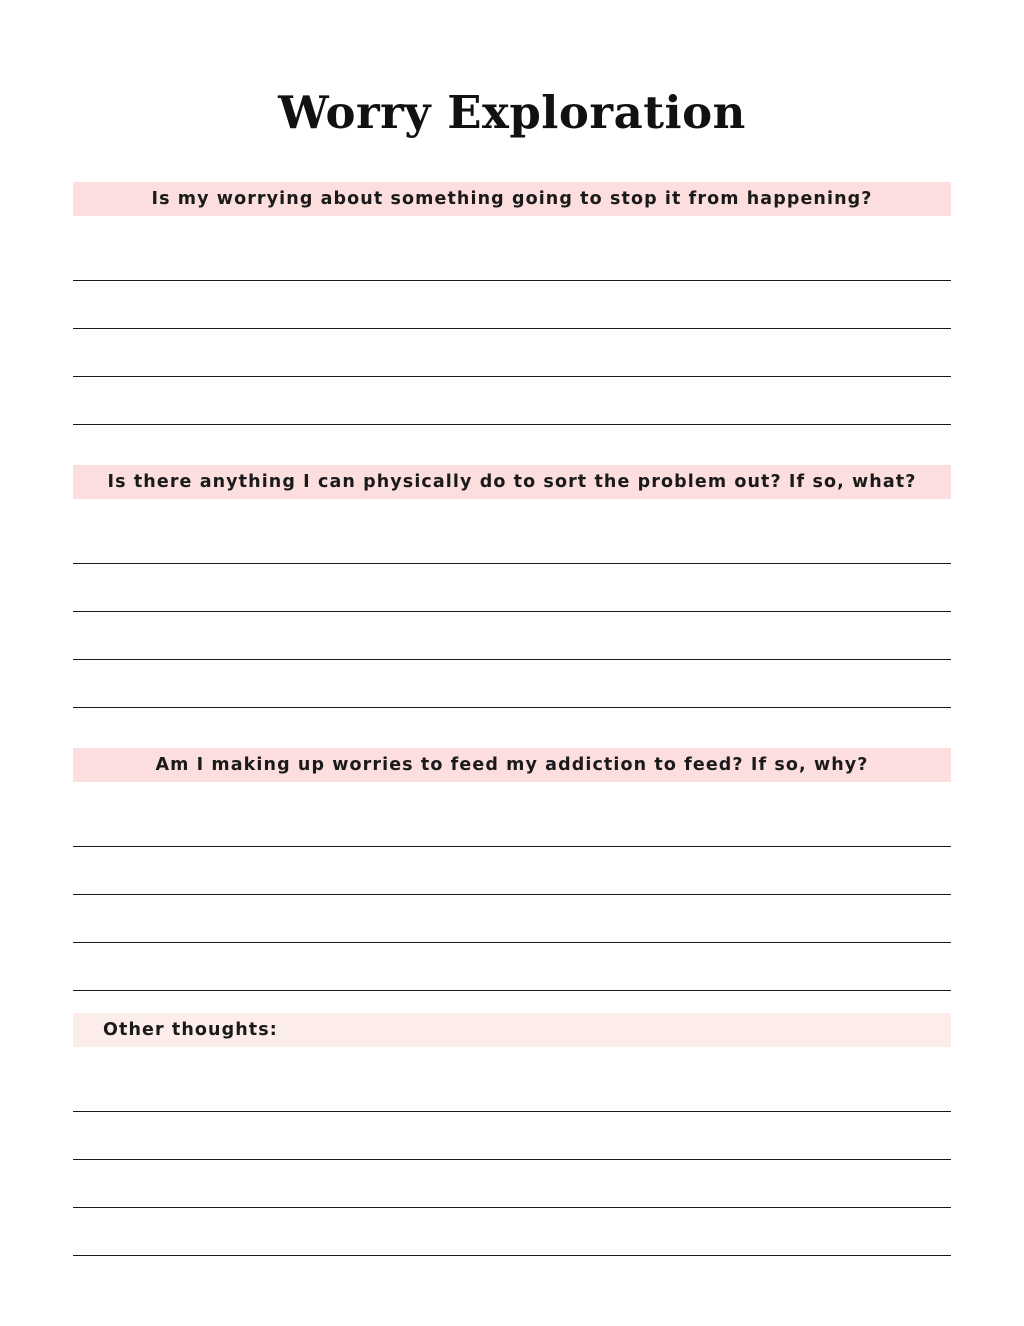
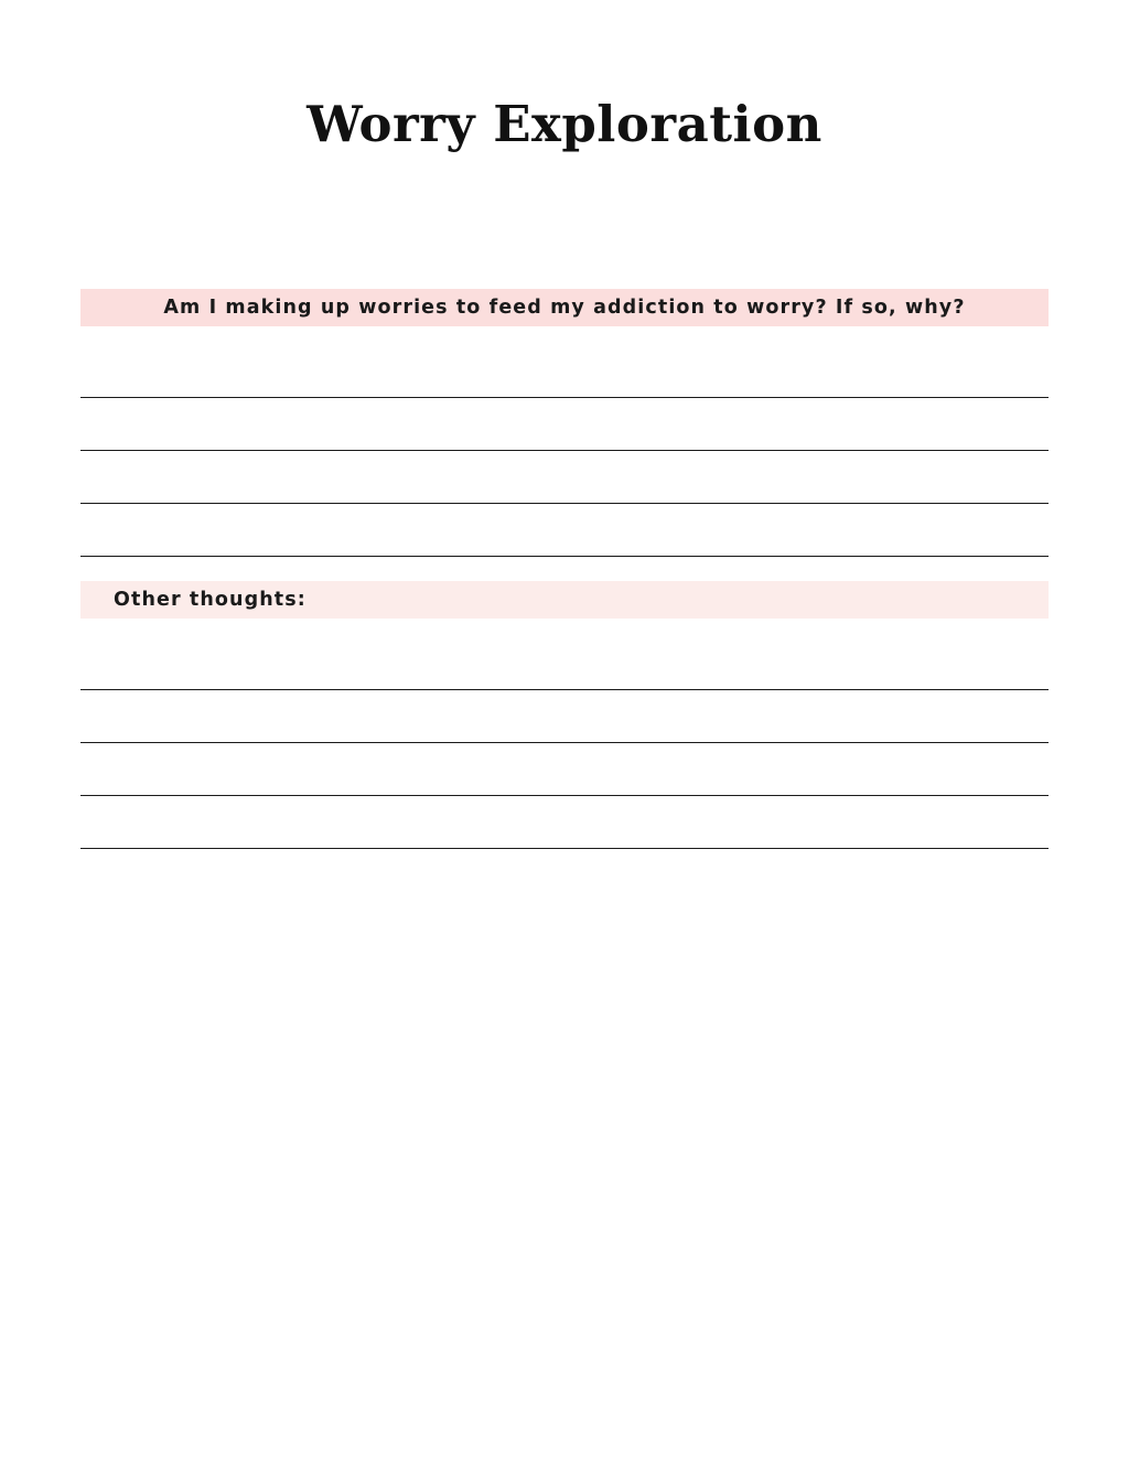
  Worry Exploration
- Is my worrying about something going to stop it from happening?
- Is there anything I can physically do to sort the problem out? If so, what?
- Am I making up worries to feed my addiction to feed? If so, why?
+ Am I making up worries to feed my addiction to worry? If so, why?
  Other thoughts:
